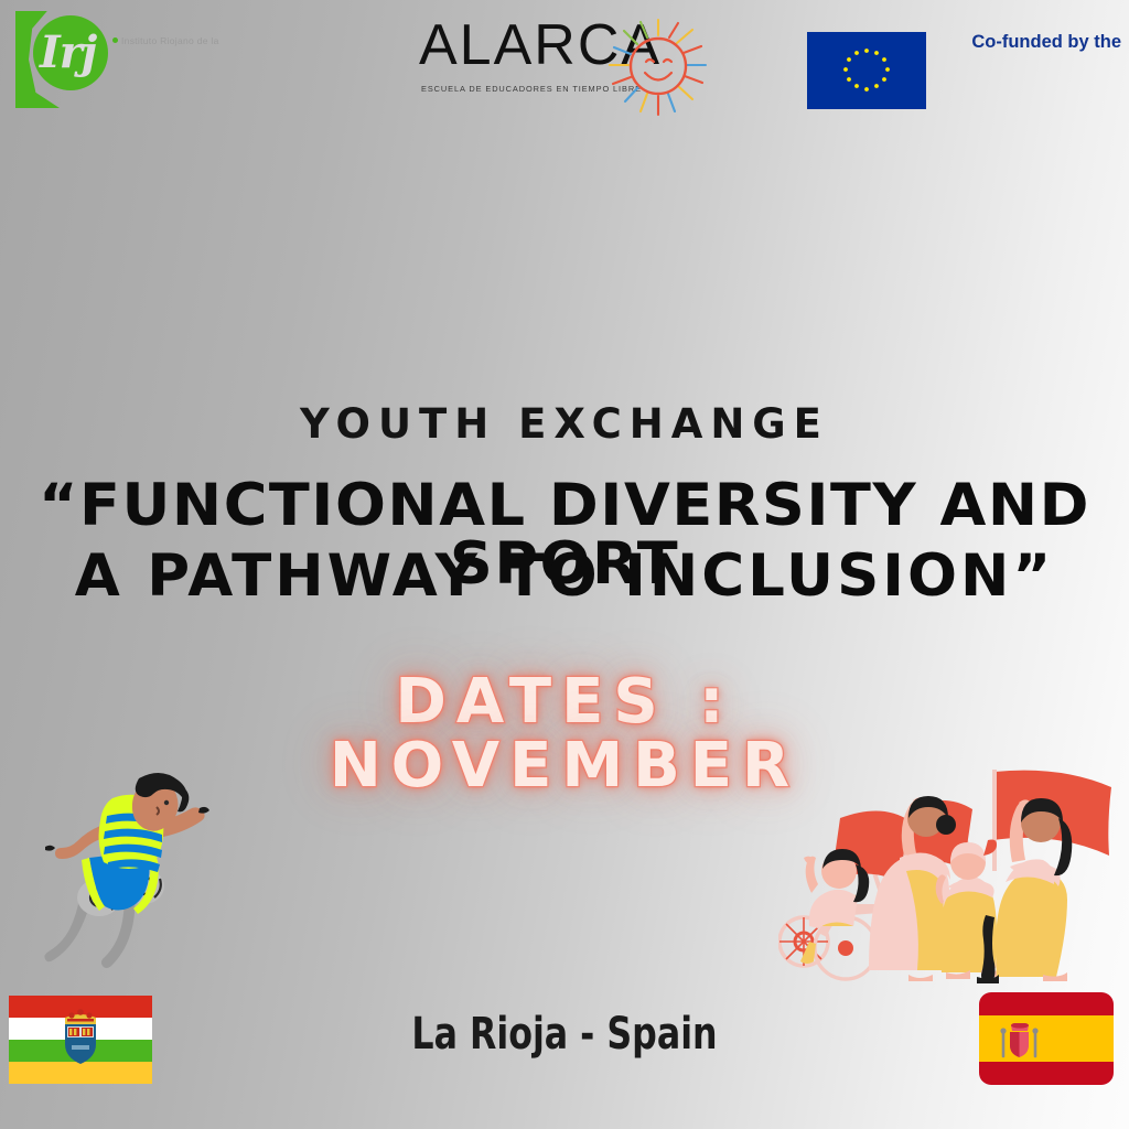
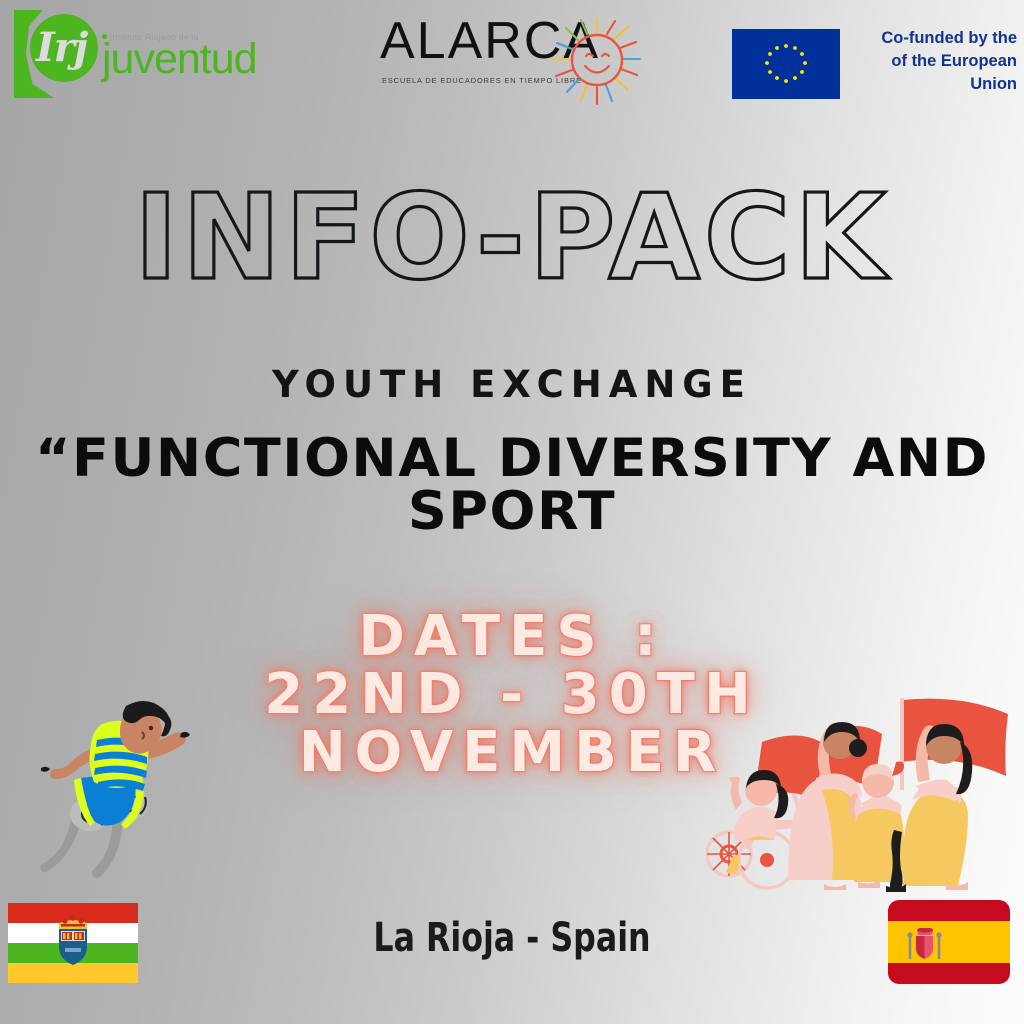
  Irj
+ juventud
  ALARC
  ESCUELA DE EDUCADORES EN TIEMPO LIBR
  Co-funded by the
+ of the European Union
+ INFO-PACK
  YOUTH EXCHANGE
  “FUNCTIONAL DIVERSITY AND SPORT
- A PATHWAY TO INCLUSION”
  DATES :
+ 22ND - 30TH
  NOVEMBER
  La Rioja - Spain
